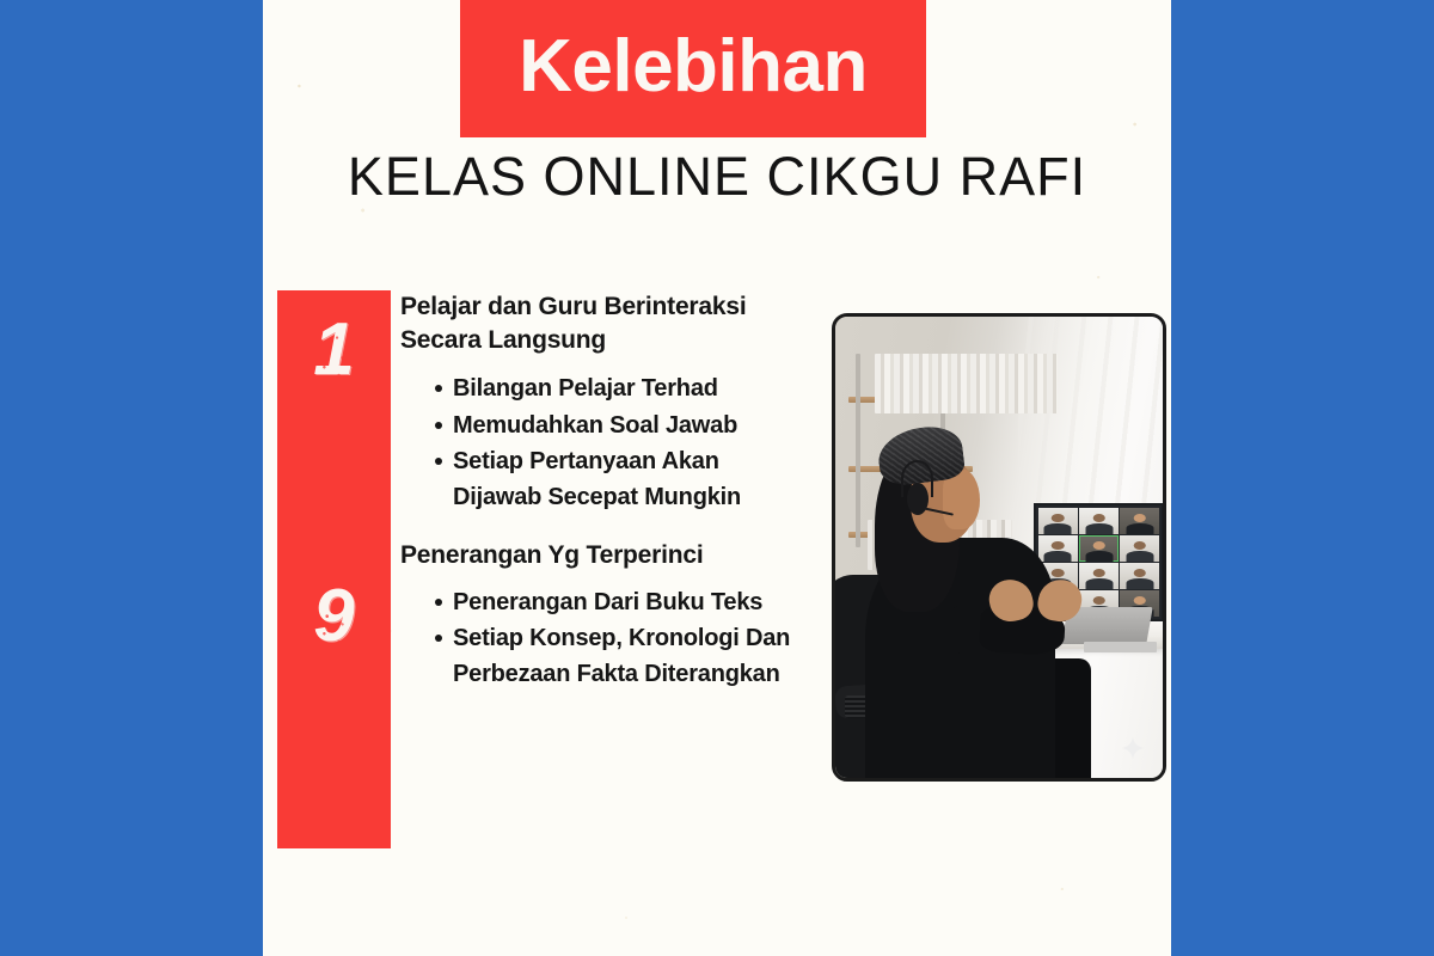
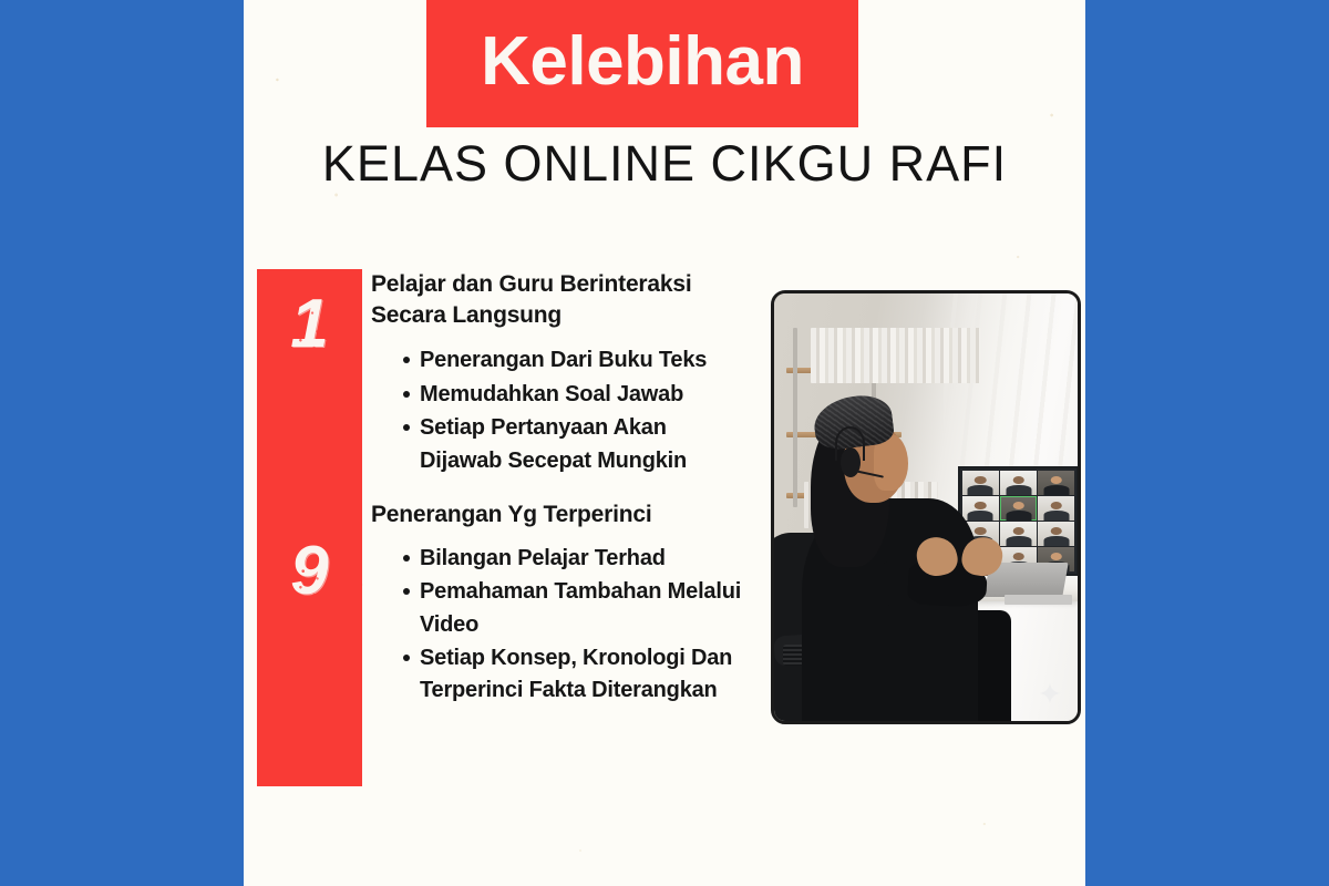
  Kelebihan
  KELAS ONLINE CIKGU RAFI
  1
  9
  Pelajar dan Guru Berinteraksi Secara Langsung
- Bilangan Pelajar Terhad
+ Penerangan Dari Buku Teks
  Memudahkan Soal Jawab
  Setiap Pertanyaan Akan Dijawab Secepat Mungkin
  Penerangan Yg Terperinci
- Penerangan Dari Buku Teks
+ Bilangan Pelajar Terhad
+ Pemahaman Tambahan Melalui Video
- Setiap Konsep, Kronologi Dan Perbezaan Fakta Diterangkan
+ Setiap Konsep, Kronologi Dan Terperinci Fakta Diterangkan
